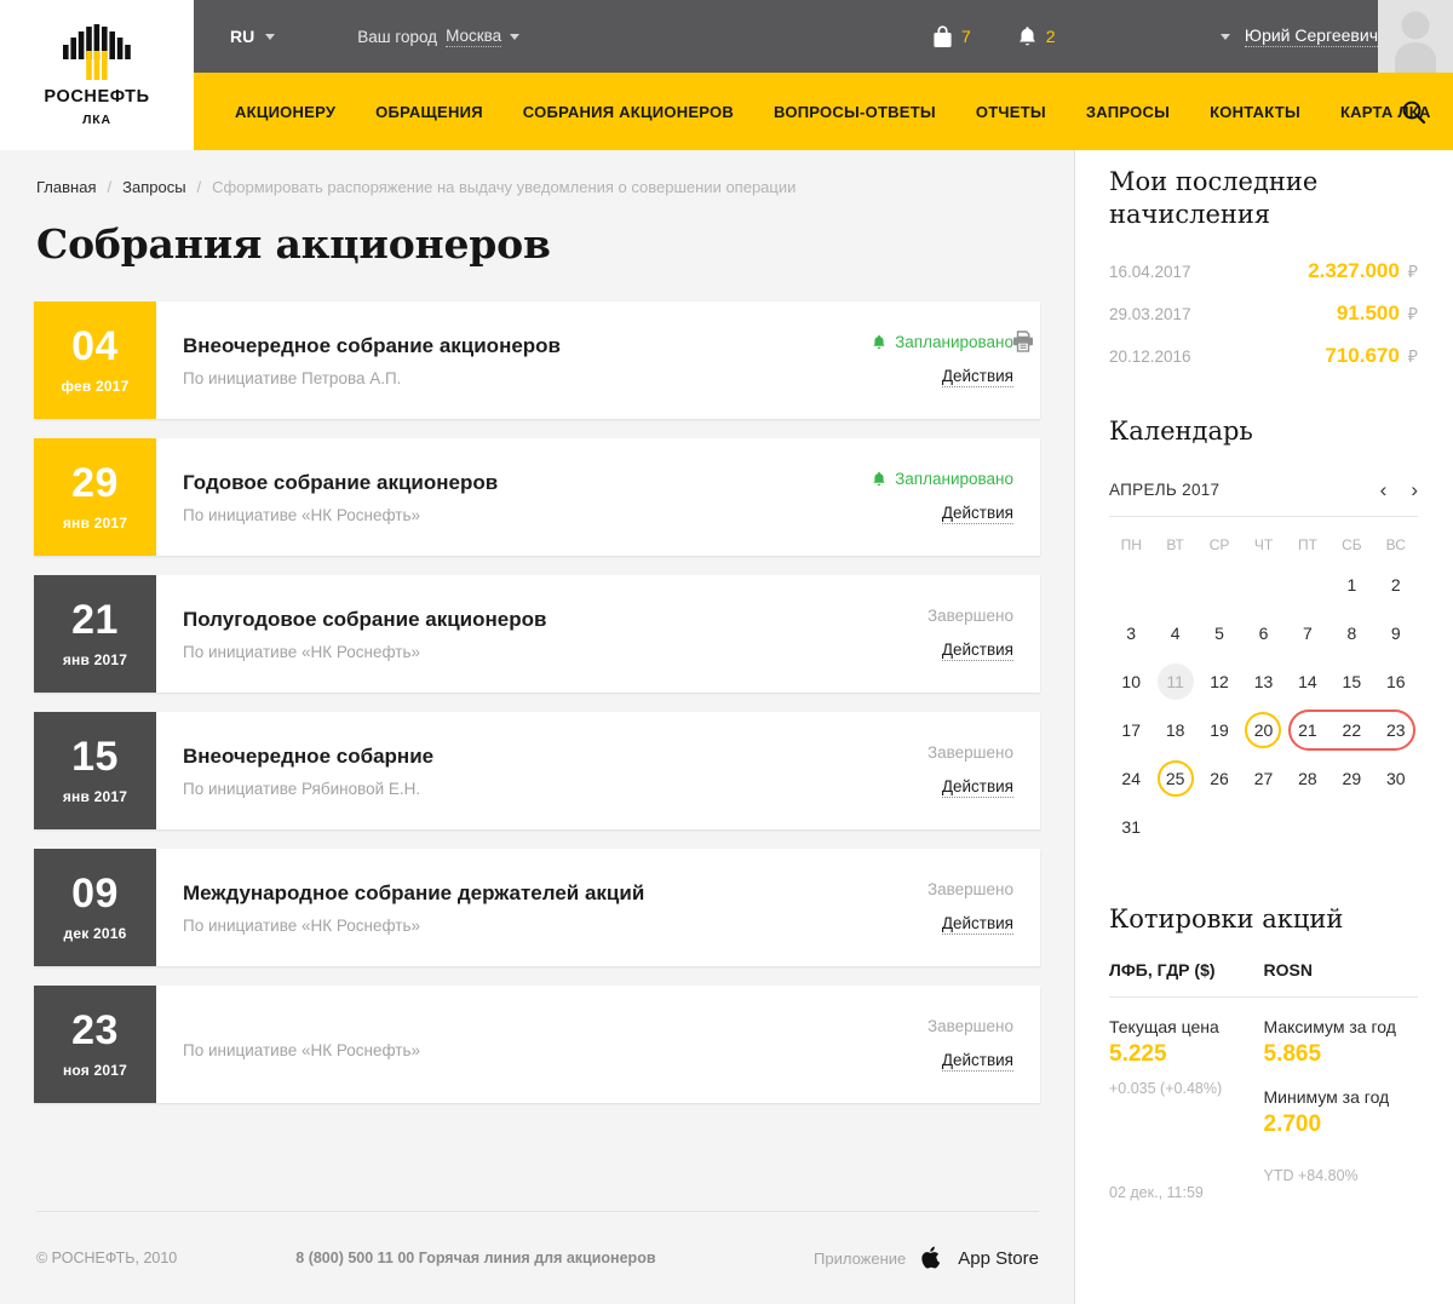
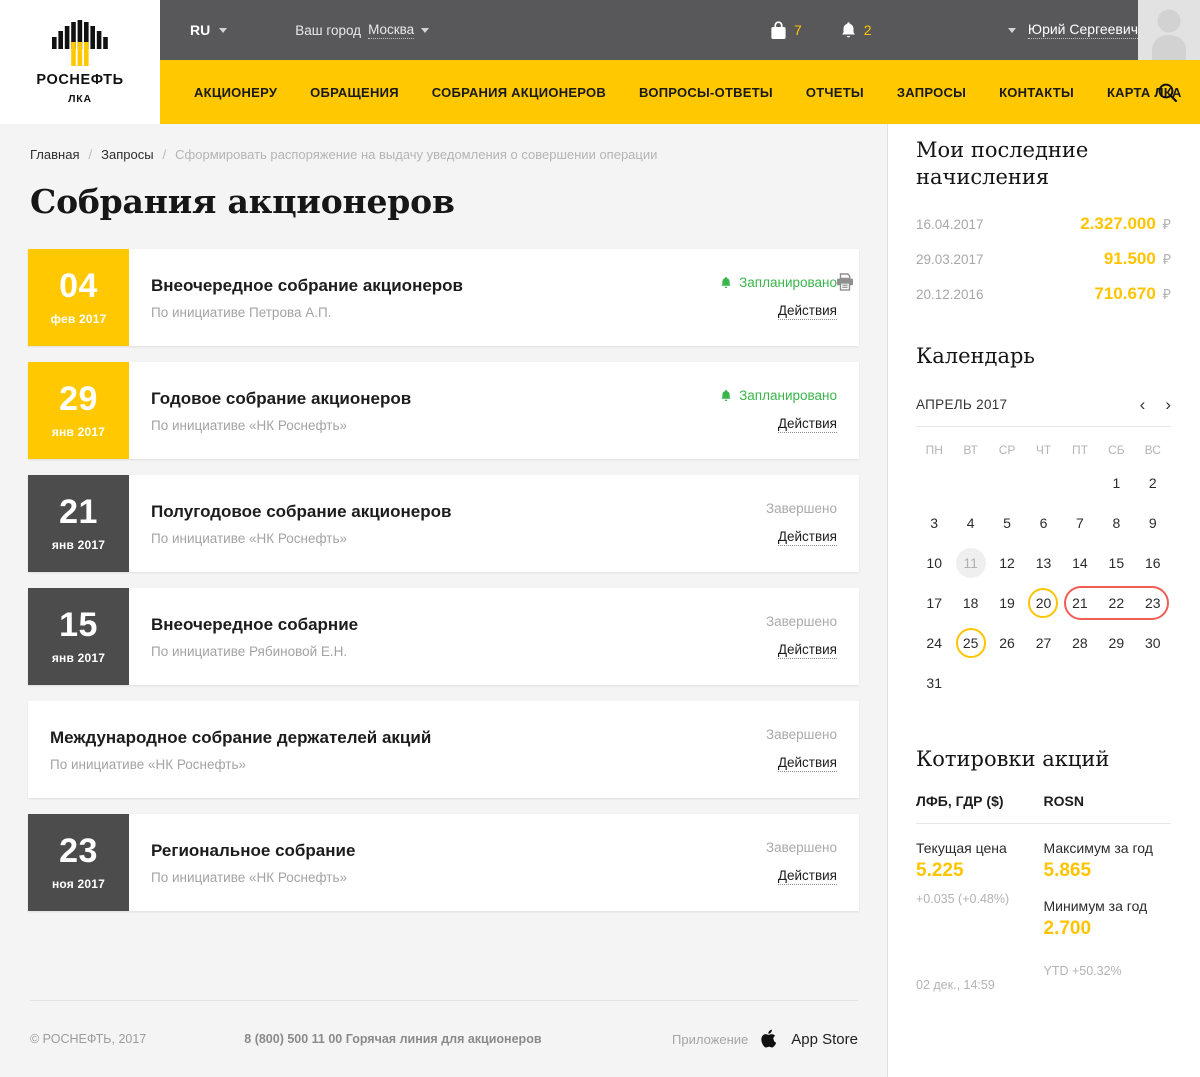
  РОСНЕФТЬ
  ЛКА
  RU
  Ваш город
  Москва
  7
  2
  Юрий Сергеевич
  АКЦИОНЕРУ
  ОБРАЩЕНИЯ
  СОБРАНИЯ АКЦИОНЕРОВ
  ВОПРОСЫ-ОТВЕТЫ
  ОТЧЕТЫ
  ЗАПРОСЫ
  КОНТАКТЫ
  КАРТАКА
  Главная
  /
  Запросы
  /
  Сформировать распоряжение на выдачу уведомления о совершении операции
  Собрания акционеров
  04
  фев 2017
  Внеочередное собрание акционеров
  По инициативе Петрова А.П.
  Запланировано
  Действия
  29
  янв 2017
  Годовое собрание акционеров
  По инициативе «НК Роснефть»
  Запланировано
  Действия
  21
  янв 2017
  Полугодовое собрание акционеров
  По инициативе «НК Роснефть»
  Завершено
  Действия
  15
  янв 2017
  Внеочередное собарние
  По инициативе Рябиновой Е.Н.
  Завершено
  Действия
- 09
- дек 2016
  Международное собрание держателей акций
  По инициативе «НК Роснефть»
  Завершено
  Действия
  23
  ноя 2017
+ Региональное собрание
  По инициативе «НК Роснефть»
  Завершено
  Действия
- © РОСНЕФТЬ, 2010
+ © РОСНЕФТЬ, 2017
  8 (800) 500 11 00 Горячая линия для акционеров
  Приложение
  App Store
  Мои последние начисления
  16.04.2017
  2.327.000
  ₽
  29.03.2017
  91.500
  ₽
  20.12.2016
  710.670
  ₽
  Календарь
  АПРЕЛЬ 2017
  ‹
  ›
  ПН
  ВТ
  СР
  ЧТ
  ПТ
  СБ
  ВС
  1
  2
  3
  4
  5
  6
  7
  8
  9
  10
  11
  12
  13
  14
  15
  16
  17
  18
  19
  20
  21
  22
  23
  24
  25
  26
  27
  28
  29
  30
  31
  Котировки акций
  ЛФБ, ГДР ($)
  Текущая цена
  5.225
  +0.035 (+0.48%)
- 02 дек., 11:59
+ 02 дек., 14:59
  ROSN
  Максимум за год
  5.865
  Минимум за год
  2.700
- YTD +84.80%
+ YTD +50.32%
